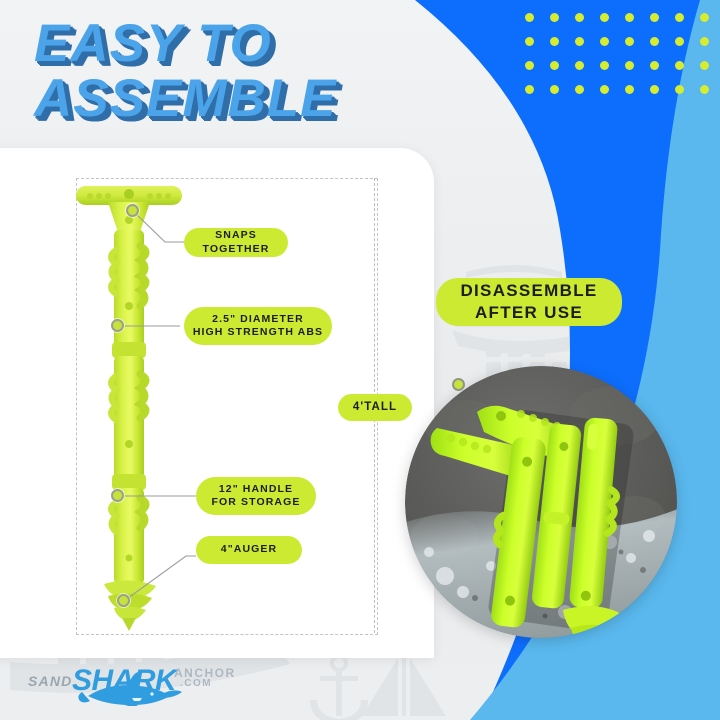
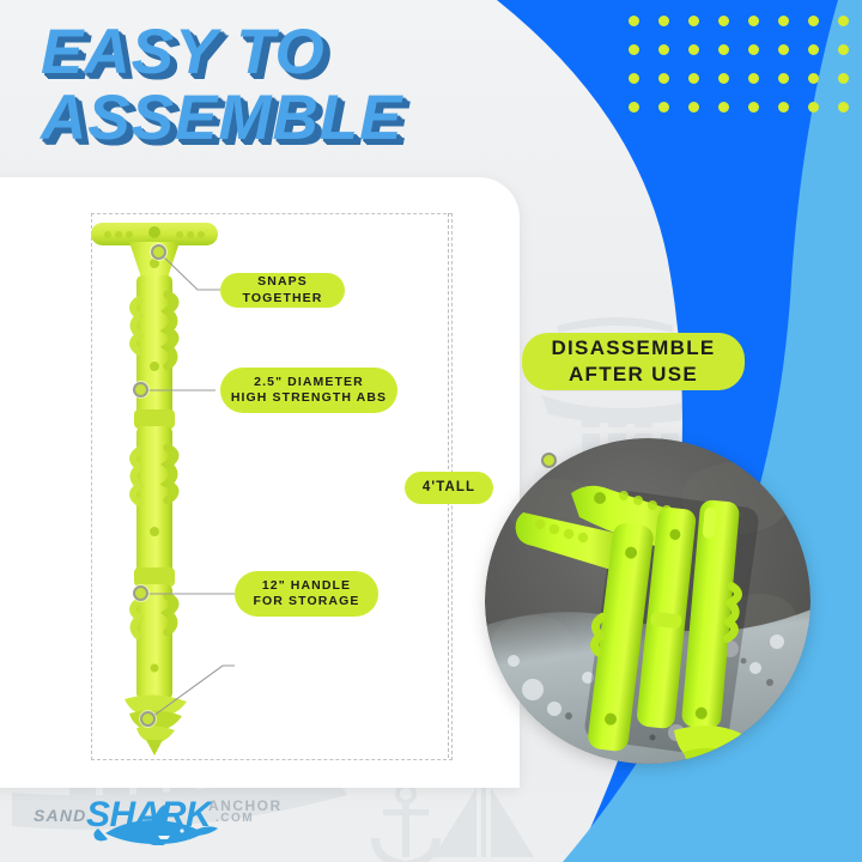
  EASY TO
  ASSEMBLE
  SNAPS TOGETHER
  2.5" DIAMETER
  HIGH STRENGTH ABS
  12" HANDLE
  FOR STORAGE
- 4"AUGER
  4'TALL
  DISASSEMBLE
  AFTER USE
  SAND
  SHARK
  ANCHOR
  .COM
